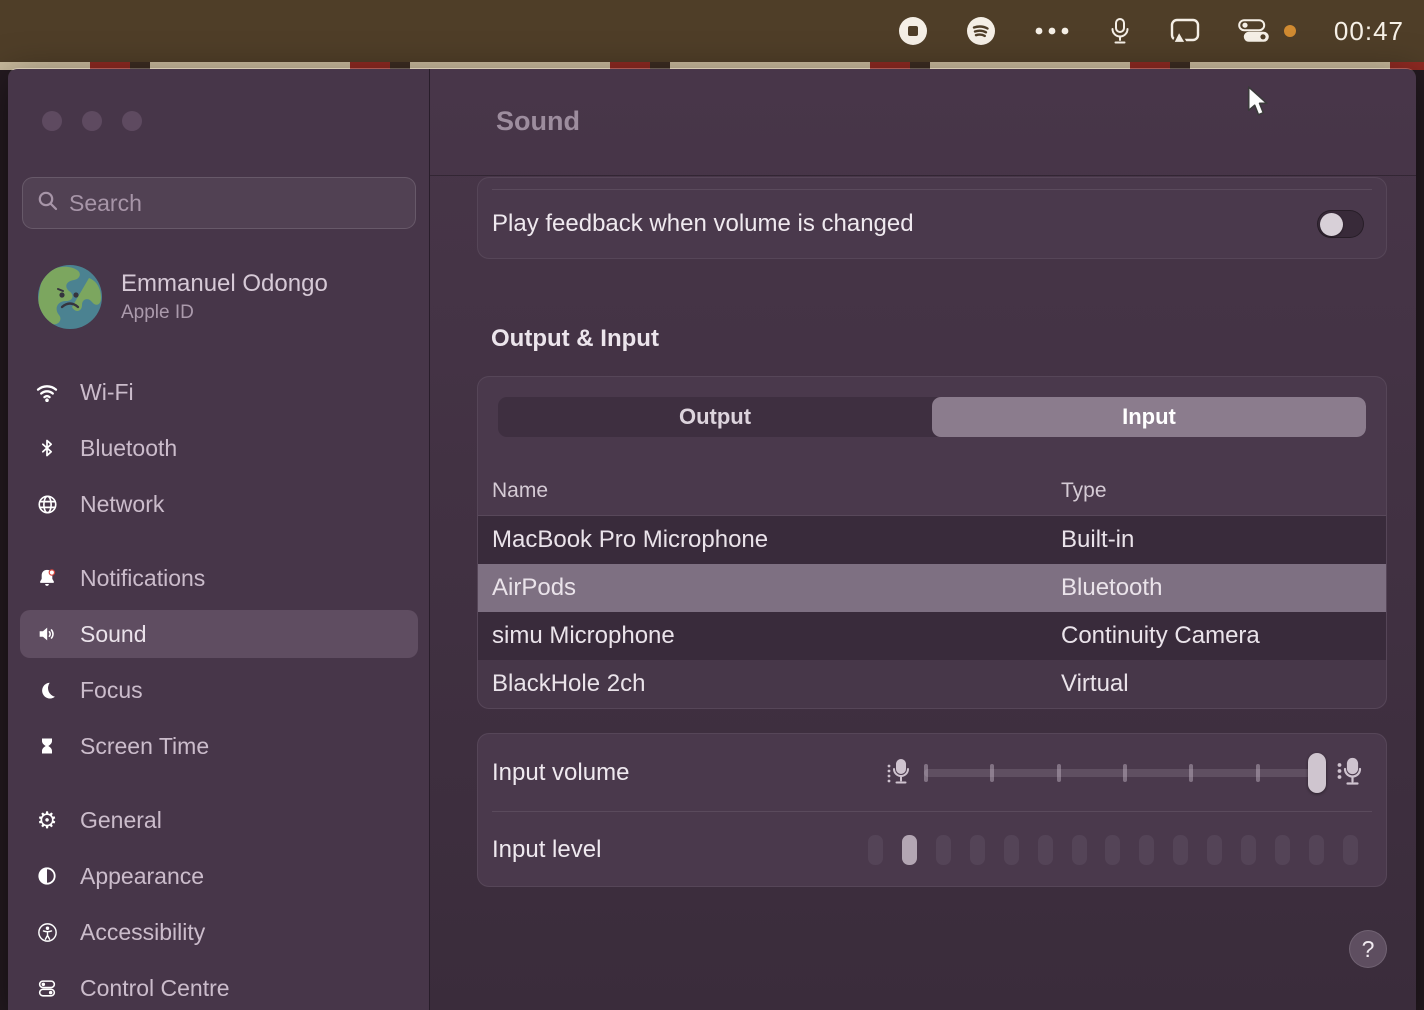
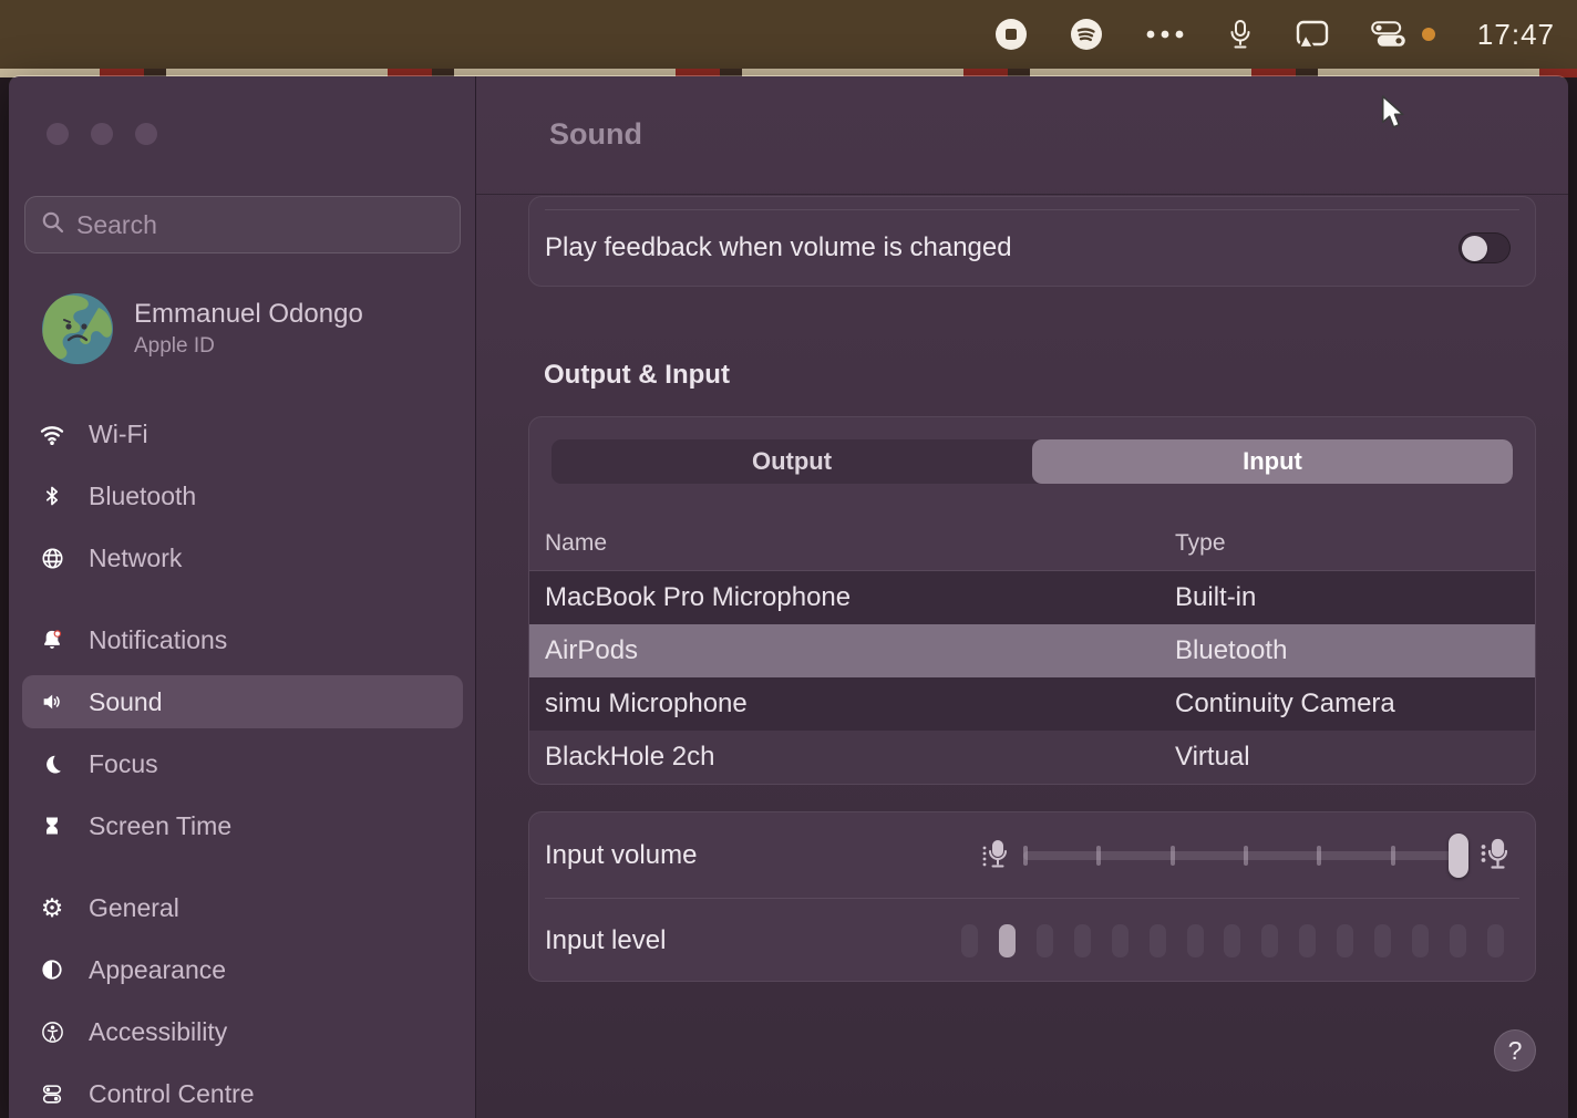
- 00:47
+ 17:47
  Search
  Emmanuel Odongo
  Apple ID
  Wi-Fi
  Bluetooth
  Network
  Notifications
  Sound
  Focus
  Screen Time
  ⚙
  General
  Appearance
  Accessibility
  Control Centre
  Sound
  Play feedback when volume is changed
  Output & Input
  Output
  Input
  Name
  Type
  MacBook Pro Microphone
  Built-in
  AirPods
  Bluetooth
  simu Microphone
  Continuity Camera
  BlackHole 2ch
  Virtual
  Input volume
  Input level
  ?
